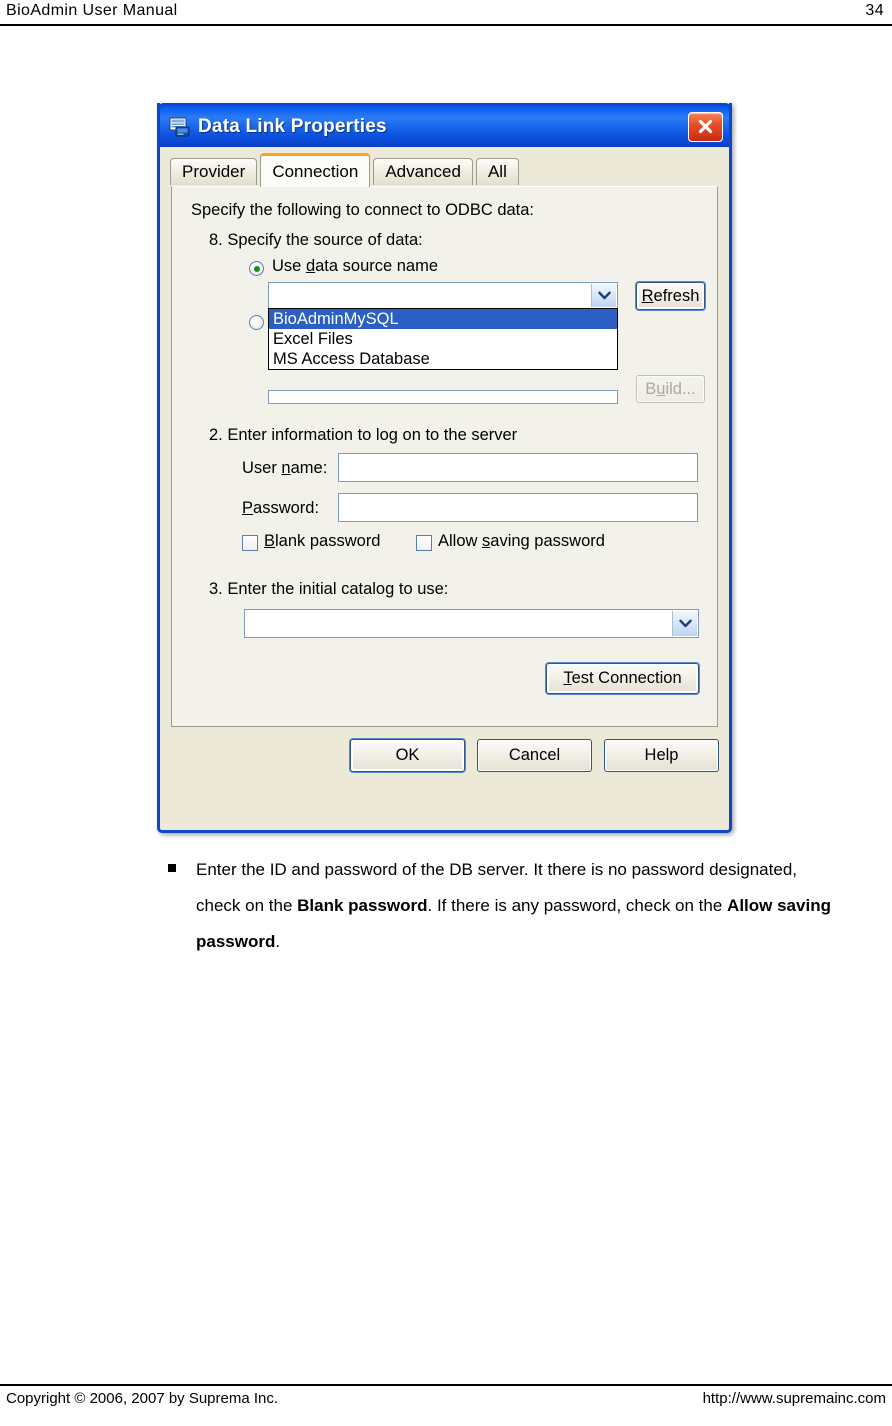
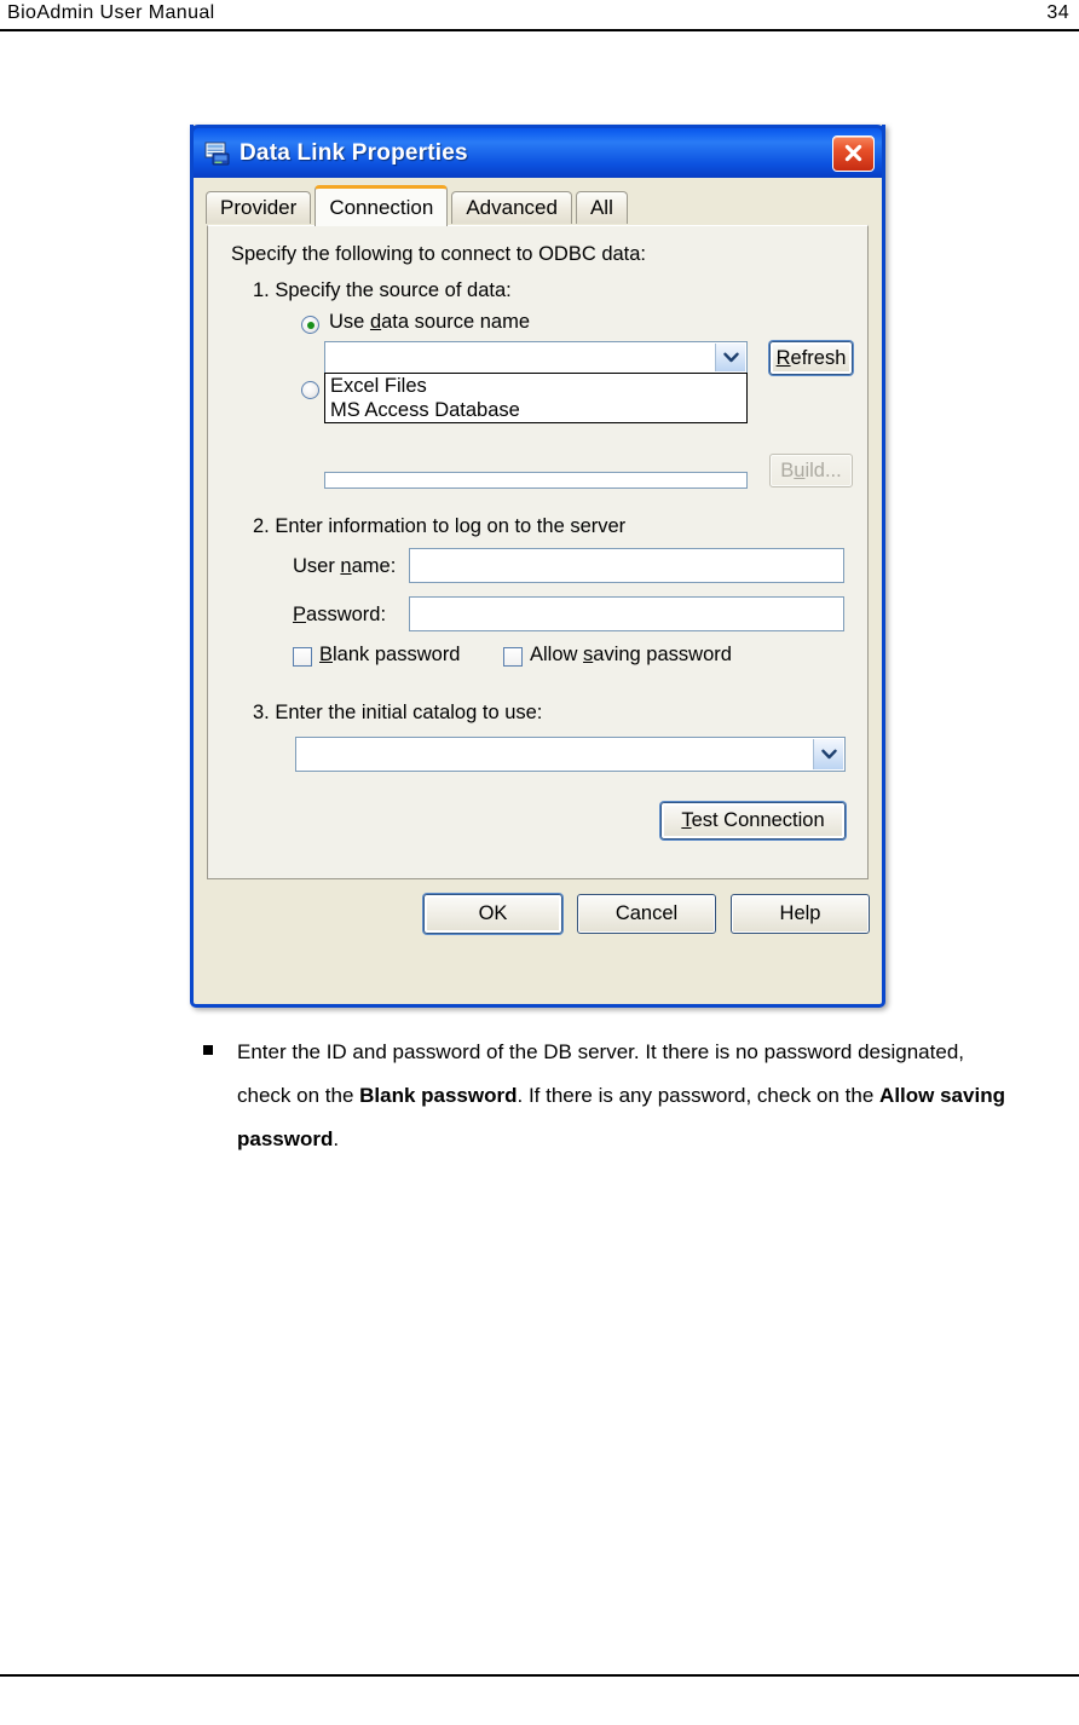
  BioAdmin User Manual
  34
  Data Link Properties
  Provider
  Connection
  Advanced
  All
  Specify the following to connect to ODBC data:
- 8. Specify the source of data:
+ 1. Specify the source of data:
  Use data source name
- BioAdminMySQL
  Excel Files
  MS Access Database
  Refresh
  Build...
  2. Enter information to log on to the server
  User name:
  Password:
  Blank password
  Allow saving password
  3. Enter the initial catalog to use:
  Test Connection
  OK
  Cancel
  Help
  Enter the ID and password of the DB server. It there is no password designated, check on the Blank password. If there is any password, check on the Allow saving password.
- Copyright © 2006, 2007 by Suprema Inc.
- http://www.supremainc.com
